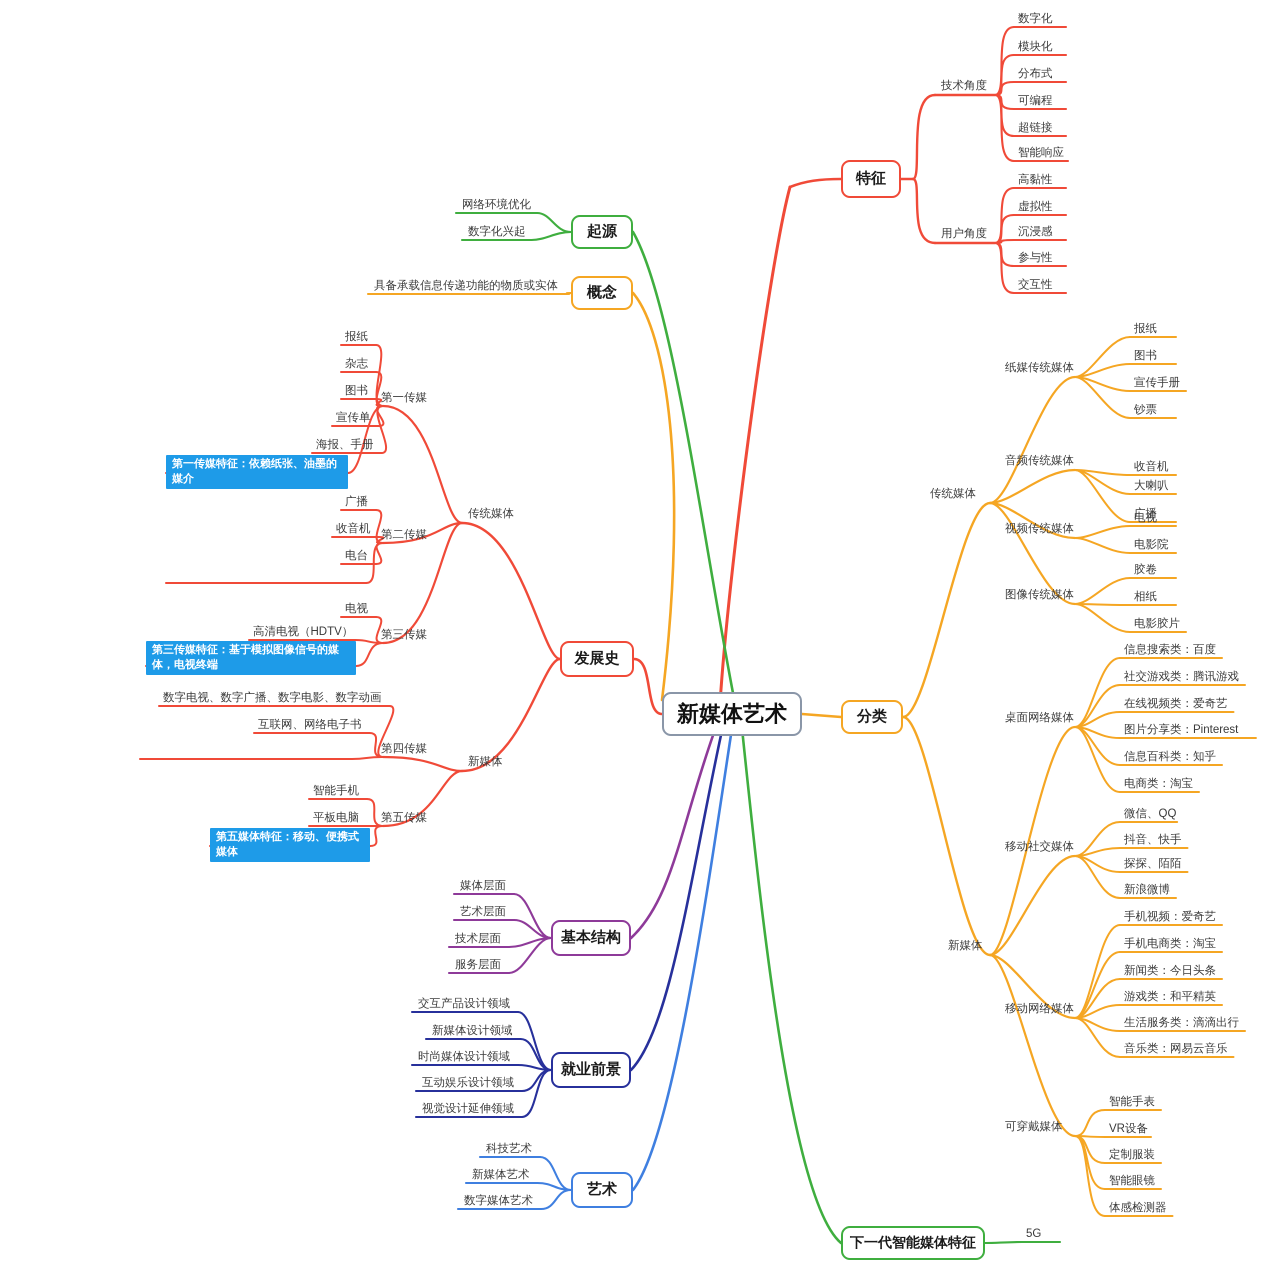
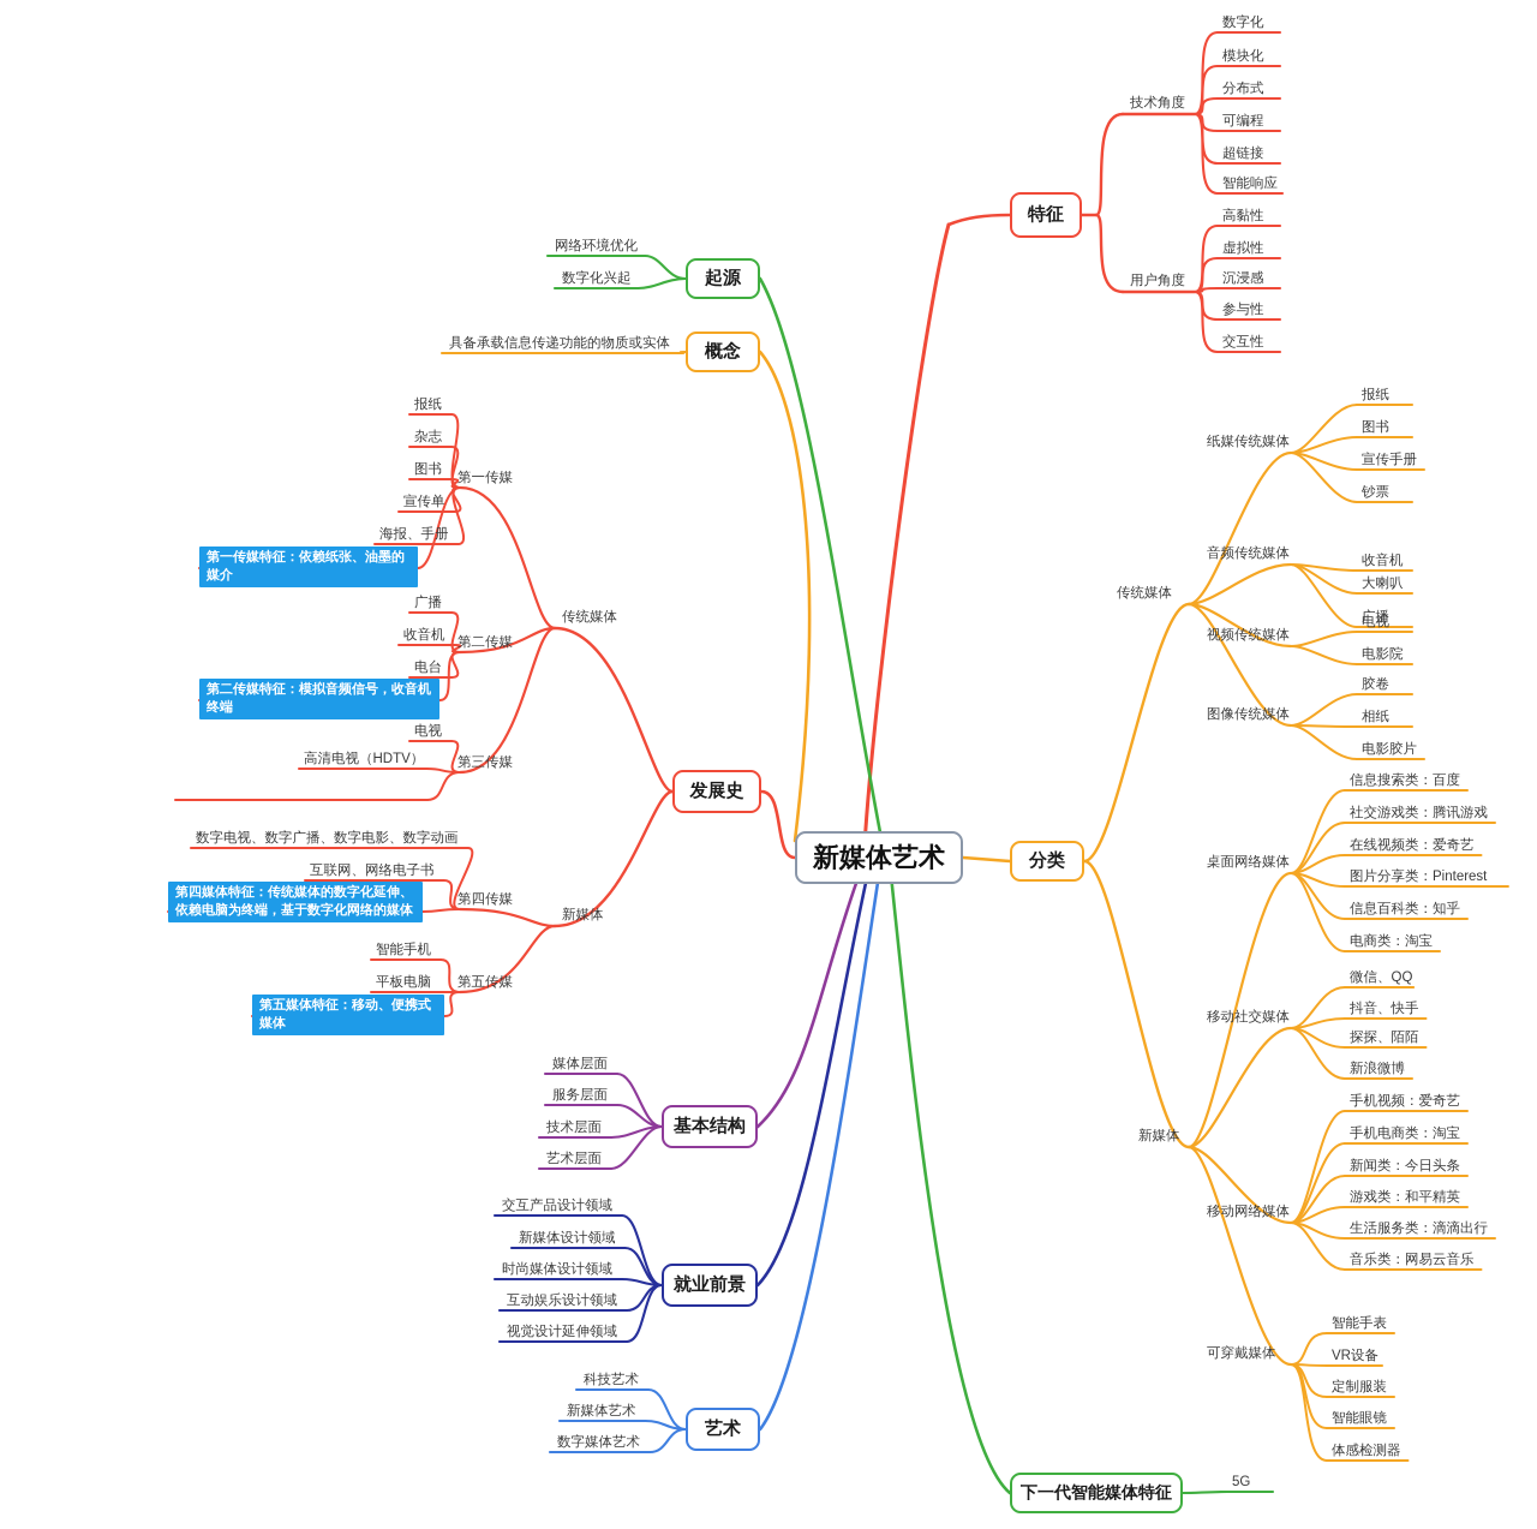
  新媒体艺术
  特征
  技术角度
  数字化
  模块化
  分布式
  可编程
  超链接
  智能响应
  用户角度
  高黏性
  虚拟性
  沉浸感
  参与性
  交互性
  起源
  网络环境优化
  数字化兴起
  概念
  具备承载信息传递功能的物质或实体
  发展史
  传统媒体
  新媒体
  第一传媒
  报纸
  杂志
  图书
  宣传单
  海报、手册
  第一传媒特征：依赖纸张、油墨的媒介
  第二传媒
  广播
  收音机
  电台
+ 第二传媒特征：模拟音频信号，收音机终端
  第三传媒
  电视
  高清电视（HDTV）
- 第三传媒特征：基于模拟图像信号的媒体，电视终端
  第四传媒
  数字电视、数字广播、数字电影、数字动画
  互联网、网络电子书
+ 第四媒体特征：传统媒体的数字化延伸、依赖电脑为终端，基于数字化网络的媒体
  第五传媒
  智能手机
  平板电脑
  第五媒体特征：移动、便携式媒体
  分类
  传统媒体
  新媒体
  纸媒传统媒体
  报纸
  图书
  宣传手册
  钞票
  音频传统媒体
  收音机
  大喇叭
  广播
  视频传统媒体
  电视
  电影院
  图像传统媒体
  胶卷
  相纸
  电影胶片
  桌面网络媒体
  信息搜索类：百度
  社交游戏类：腾讯游戏
  在线视频类：爱奇艺
  图片分享类：Pinterest
  信息百科类：知乎
  电商类：淘宝
  移动社交媒体
  微信、QQ
  抖音、快手
  探探、陌陌
  新浪微博
  移动网络媒体
  手机视频：爱奇艺
  手机电商类：淘宝
  新闻类：今日头条
  游戏类：和平精英
  生活服务类：滴滴出行
  音乐类：网易云音乐
  可穿戴媒体
  智能手表
  VR设备
  定制服装
  智能眼镜
  体感检测器
  基本结构
  媒体层面
- 艺术层面
+ 服务层面
  技术层面
- 服务层面
+ 艺术层面
  就业前景
  交互产品设计领域
  新媒体设计领域
  时尚媒体设计领域
  互动娱乐设计领域
  视觉设计延伸领域
  艺术
  科技艺术
  新媒体艺术
  数字媒体艺术
  下一代智能媒体特征
  5G
